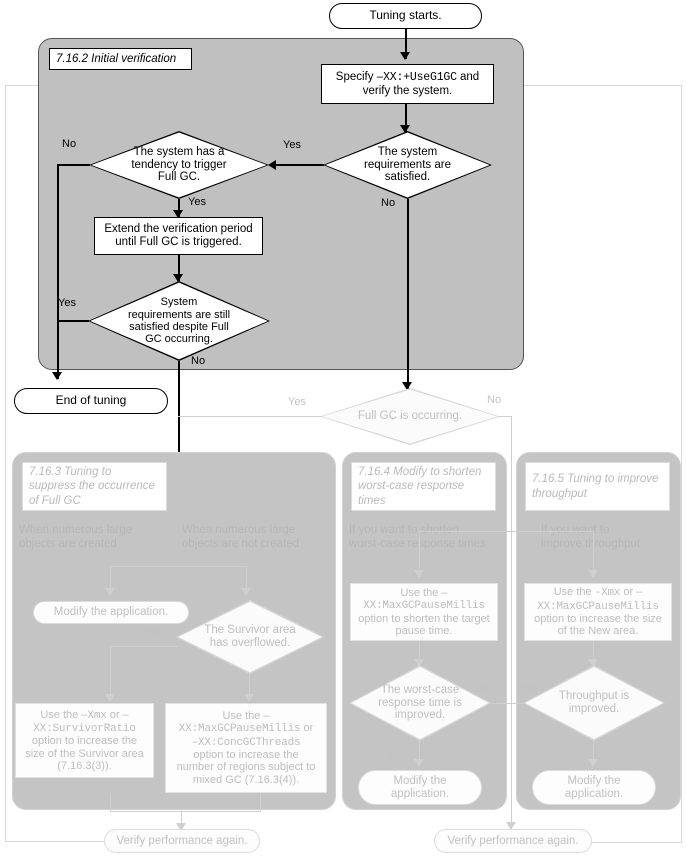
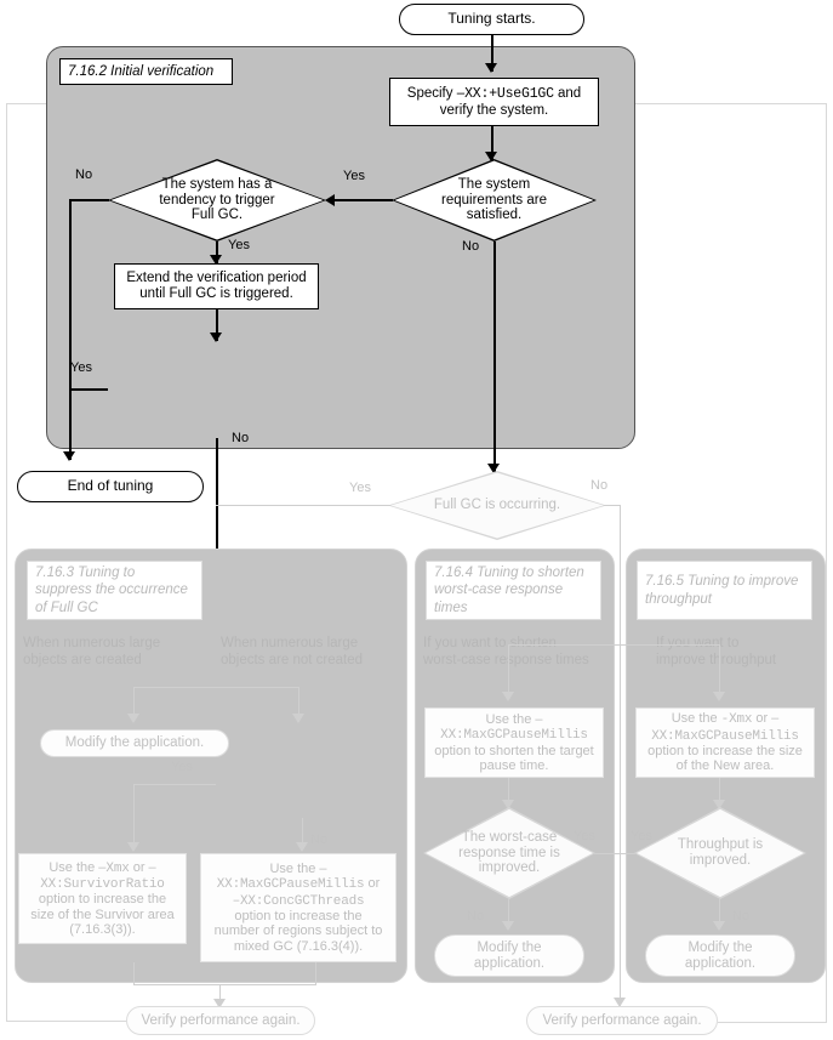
  Tuning starts.
  Specify –XX:+UseG1GC and
  verify the system.
  The system
  requirements are
  satisfied.
  Yes
  No
  The system has a
  tendency to trigger
  Full GC.
  No
  Yes
  Extend the verification period
  until Full GC is triggered.
- System
- requirements are still
- satisfied despite Full
- GC occurring.
  Yes
  No
  7.16.2 Initial verification
  End of tuning
  Full GC is occurring.
  Yes
  No
  7.16.3 Tuning to suppress the occurrence of Full GC
  Modify the application.
- The Survivor area
- has overflowed.
  Use the –Xmx or –
  XX:SurvivorRatio
  option to increase the
  size of the Survivor area
  (7.16.3(3)).
  Use the –
  XX:MaxGCPauseMillis or
  –XX:ConcGCThreads
  option to increase the
  number of regions subject to
  mixed GC (7.16.3(4)).
  Verify performance again.
- 7.16.4 Modify to shorten worst-case response times
+ 7.16.4 Tuning to shorten worst-case response times
  If you want to shorten
  worst-case response times
  Use the –
  XX:MaxGCPauseMillis
  option to shorten the target
  pause time.
  The worst-case
  response time is
  improved.
  Yes
  Modify the
  application.
  7.16.5 Tuning to improve throughput
  If you want to
  improve throughput
  Use the -Xmx or –
  XX:MaxGCPauseMillis
  option to increase the size
  of the New area.
  Throughput is
  improved.
  Modify the
  application.
  Verify performance again.
